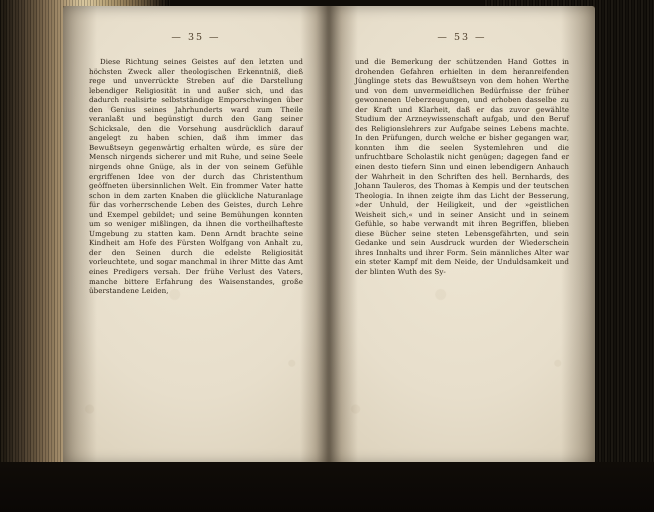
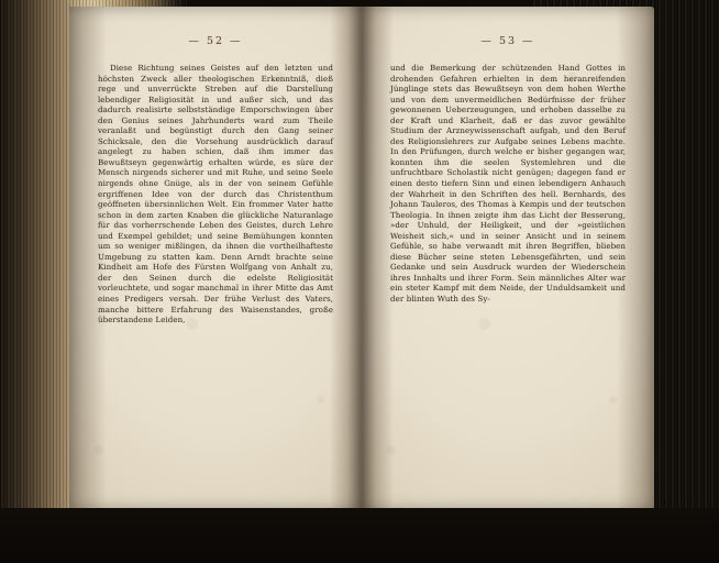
- — 35 —
+ — 52 —
  Diese Richtung seines Geistes auf den letzten un chsten Zweck aller theologischen Erkenntniß, die ge und unverrückte Streben auf die Darstellun bendiger Religiosität in und außer sich, und da durch realisirte selbstständige Emporschwingen übe n Genius seines Jahrhunderts ward zum Theil ranlaßt und begünstigt durch den Gang seine hicksale, den die Vorsehung ausdrücklich darau gelegt zu haben schien, daß ihm immer da wußtseyn gegenwärtig erhalten würde, es süre de ensch nirgends sicherer und mit Ruhe, und seine Seel rgends ohne Gnüge, als in der von seinem Gefühl griffenen Idee von der durch das Christenthu öffneten übersinnlichen Welt. Ein frommer Vater hatt hon in dem zarten Knaben die glückliche Naturanlag r das vorherrschende Leben des Geistes, durch Lehr d Exempel gebildet; und seine Bemühungen konnte so weniger mißlingen, da ihnen die vortheilhaftest mgebung zu statten kam. Denn Arndt brachte sein ndheit am Hofe des Fürsten Wolfgang von Anhalt zu r den Seinen durch die edelste Religiositä rleuchtete, und sogar manchmal in ihrer Mitte das Am nes Predigers versah. Der frühe Verlust des Vaters anche bittere Erfahrung des Waisenstandes, groß erstandene Leiden,
  — 53 —
  nd die Bemerkung der schützenden Hand Gottes rohenden Gefahren erhielten in dem heranreifend ünglinge stets das Bewußtseyn von dem hohen Wert nd von dem unvermeidlichen Bedürfnisse der früh ewonnenen Ueberzeugungen, und erhoben dasselbe er Kraft und Klarheit, daß er das zuvor gewäh tudium der Arzneywissenschaft aufgab, und den Ber es Religionslehrers zur Aufgabe seines Lebens mach n den Prüfungen, durch welche er bisher gegangen w onnten ihm die seelen Systemlehren und nfruchtbare Scholastik nicht genügen; dagegen fand inen desto tiefern Sinn und einen lebendigern Anhau er Wahrheit in den Schriften des hell. Bernhards, d ohann Tauleros, des Thomas à Kempis und der teutsch heologia. In ihnen zeigte ihm das Licht der Besserun der Unhuld, der Heiligkeit, und der »geistlich Weisheit sich,« und in seiner Ansicht und in sein efühle, so habe verwandt mit ihren Begriffen, blieb iese Bücher seine steten Lebensgefährten, und se edanke und sein Ausdruck wurden der Wiedersche hres Innhalts und ihrer Form. Sein männliches Alter w in steter Kampf mit dem Neide, der Unduldsamkeit u er blinten Wuth des Sy-
